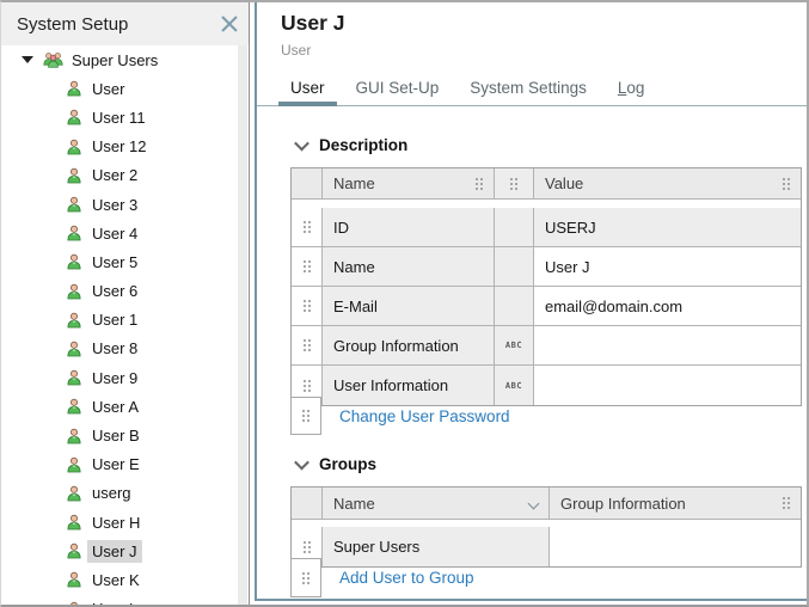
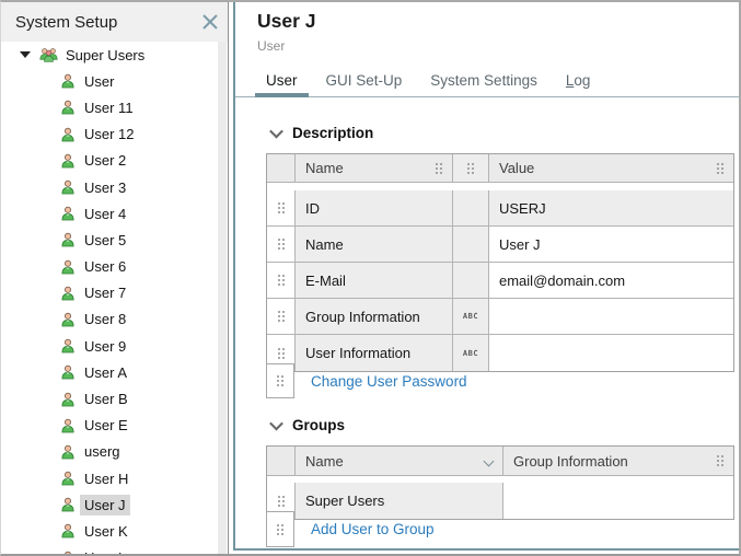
  System Setup
  Super Users
  User
  User 11
  User 12
  User 2
  User 3
  User 4
  User 5
  User 6
- User 1
+ User 7
  User 8
  User 9
  User A
  User B
  User E
  userg
  User H
  User J
  User K
  User J
  User
  User
  GUI Set-Up
  System Settings
  Log
  Description
  Name
  Value
  ID
  USERJ
  Name
  User J
  E-Mail
  email@domain.com
  Group Information
  ABC
  User Information
  ABC
  Change User Password
  Groups
  Name
  Group Information
  Super Users
  Add User to Group
